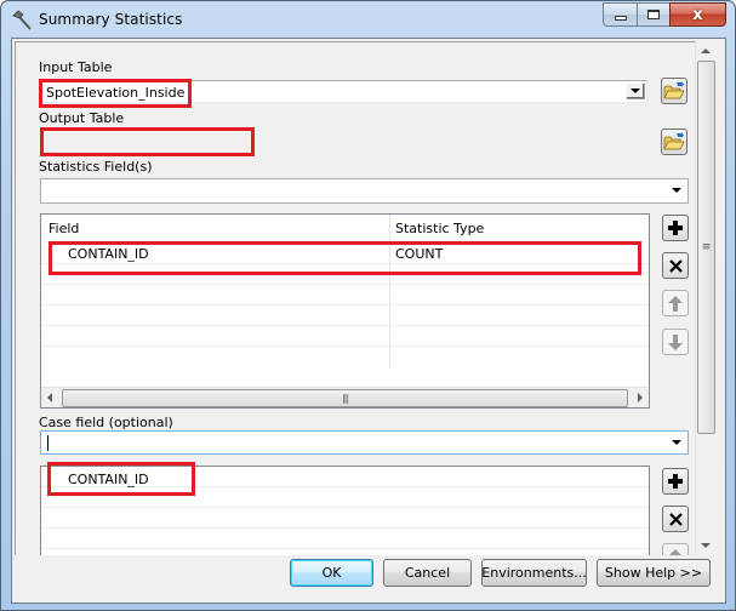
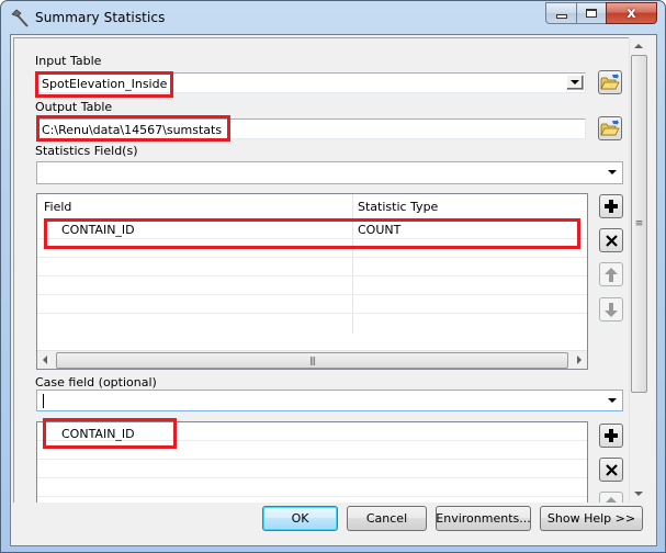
  Summary Statistics
  x
  Input Table
  SpotElevation_Inside
  Output Table
+ C:\Renu\data\14567\sumstats
  Statistics Field(s)
  Field
  Statistic Type
  CONTAIN_ID
  COUNT
  |||
  Case field (optional)
  CONTAIN_ID
  ≡
  OK
  Cancel
  Environments...
  Show Help >>
